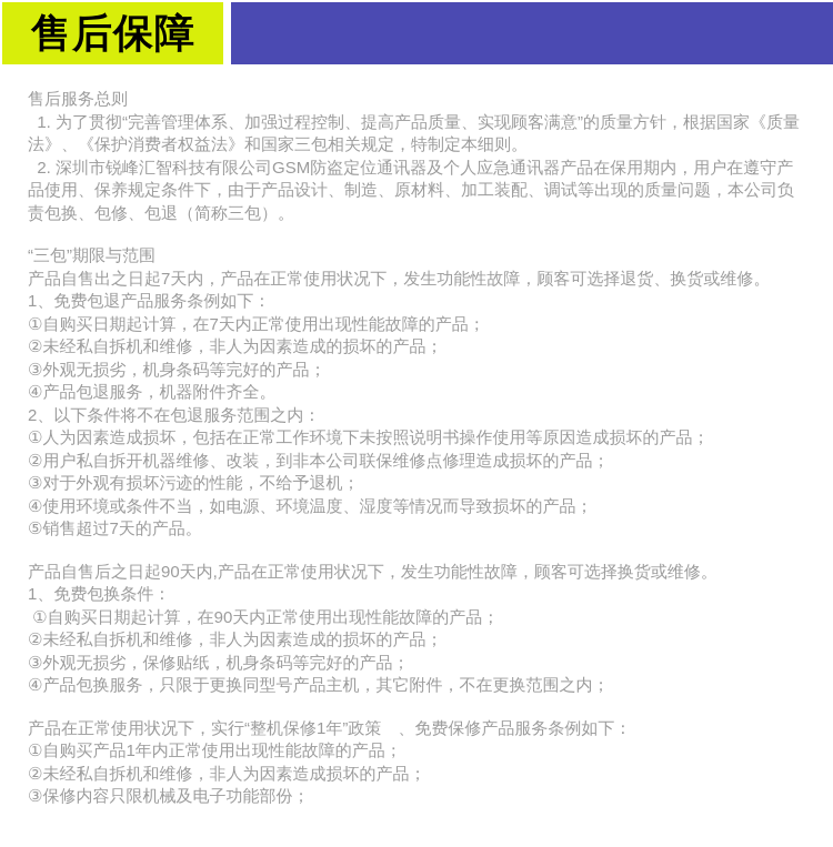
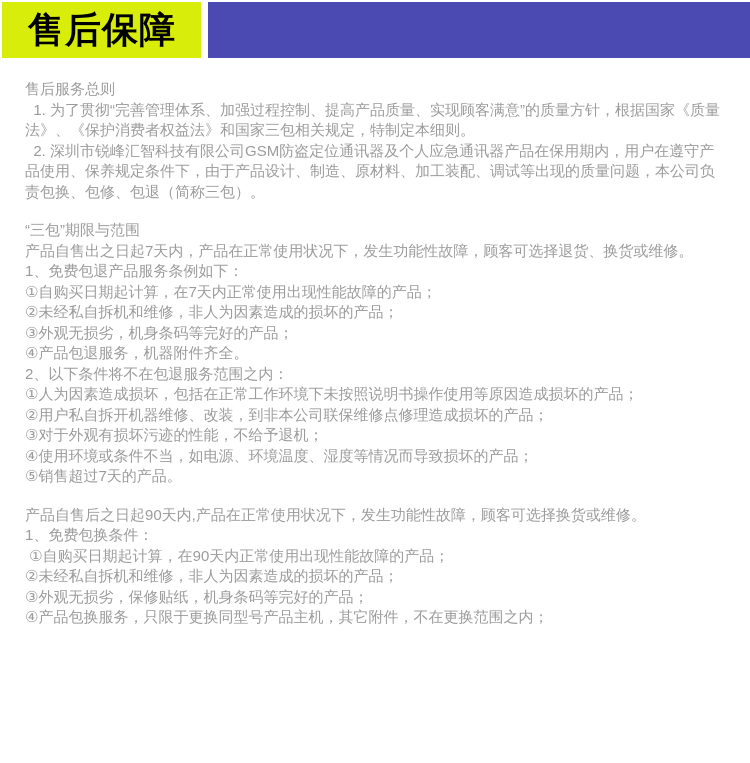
  售后保障
  售后服务总则
  1. 为了贯彻“完善管理体系、加强过程控制、提高产品质量、实现顾客满意”的质量方针，根据国家《质量法》、《保护消费者权益法》和国家三包相关规定，特制定本细则。
  2. 深圳市锐峰汇智科技有限公司GSM防盗定位通讯器及个人应急通讯器产品在保用期内，用户在遵守产品使用、保养规定条件下，由于产品设计、制造、原材料、加工装配、调试等出现的质量问题，本公司负责包换、包修、包退（简称三包）。
  “三包”期限与范围
  产品自售出之日起7天内，产品在正常使用状况下，发生功能性故障，顾客可选择退货、换货或维修。
  1、免费包退产品服务条例如下：
  ①自购买日期起计算，在7天内正常使用出现性能故障的产品；
  ②未经私自拆机和维修，非人为因素造成的损坏的产品；
  ③外观无损劣，机身条码等完好的产品；
  ④产品包退服务，机器附件齐全。
  2、以下条件将不在包退服务范围之内：
  ①人为因素造成损坏，包括在正常工作环境下未按照说明书操作使用等原因造成损坏的产品；
  ②用户私自拆开机器维修、改装，到非本公司联保维修点修理造成损坏的产品；
  ③对于外观有损坏污迹的性能，不给予退机；
  ④使用环境或条件不当，如电源、环境温度、湿度等情况而导致损坏的产品；
  ⑤销售超过7天的产品。
  产品自售后之日起90天内,产品在正常使用状况下，发生功能性故障，顾客可选择换货或维修。
  1、免费包换条件：
  ①自购买日期起计算，在90天内正常使用出现性能故障的产品；
  ②未经私自拆机和维修，非人为因素造成的损坏的产品；
  ③外观无损劣，保修贴纸，机身条码等完好的产品；
  ④产品包换服务，只限于更换同型号产品主机，其它附件，不在更换范围之内；
- 产品在正常使用状况下，实行“整机保修1年”政策 、免费保修产品服务条例如下：
- ①自购买产品1年内正常使用出现性能故障的产品；
- ②未经私自拆机和维修，非人为因素造成损坏的产品；
- ③保修内容只限机械及电子功能部份；
